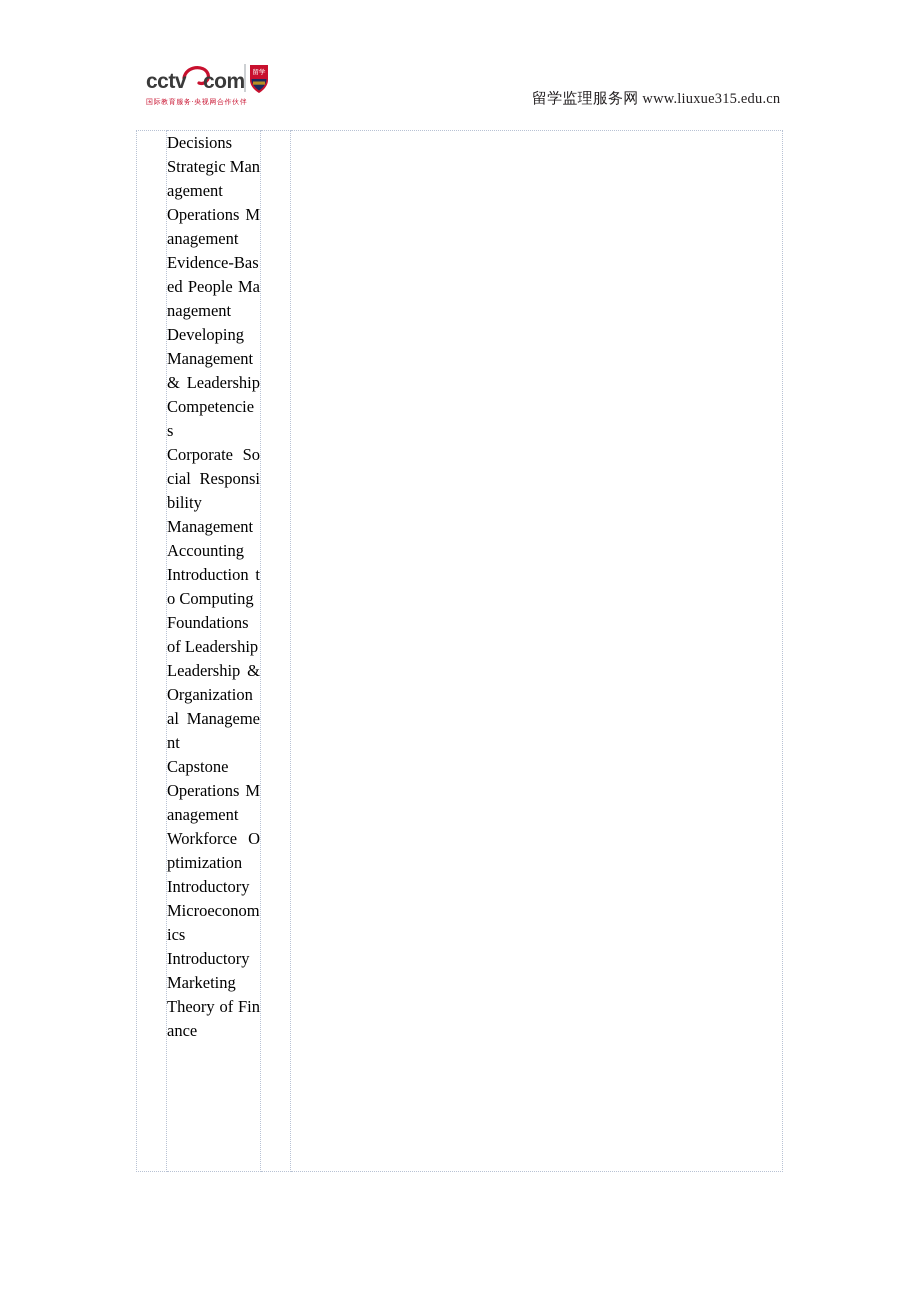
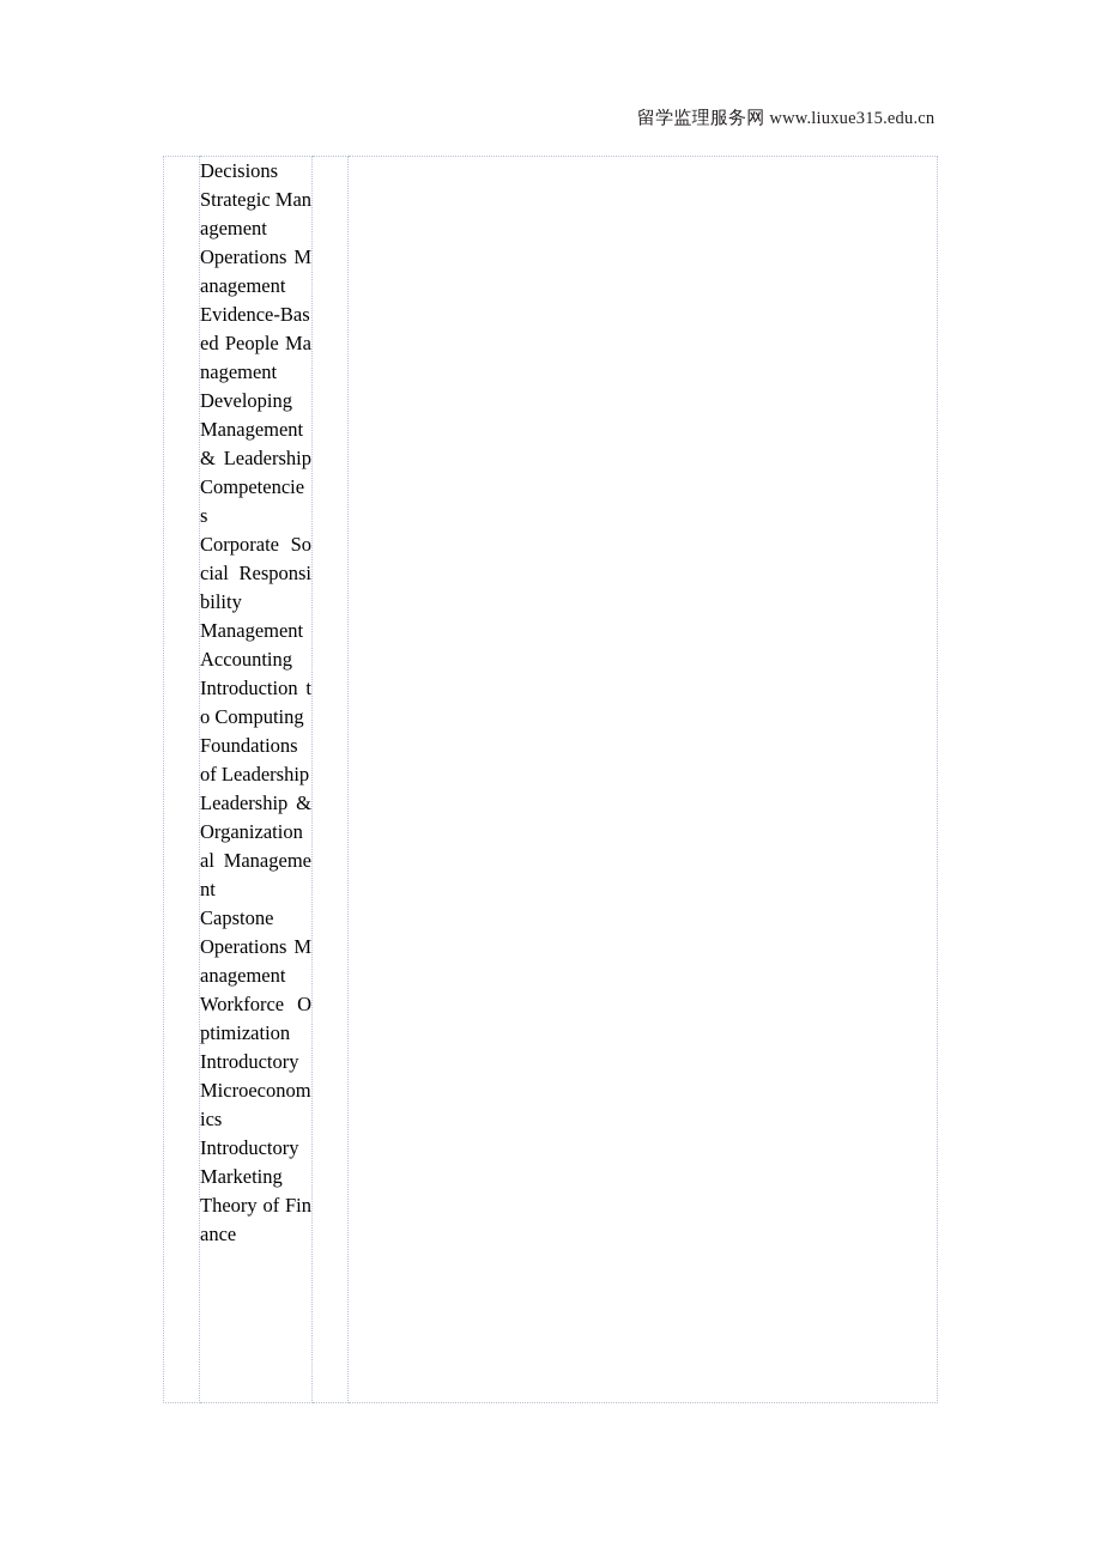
- cctv
- com
- 留学
- 国际教育服务·央视网合作伙伴
  留学监理服务网 www.liuxue315.edu.cn
  	DecisionsStrategic ManagementOperations ManagementEvidence-Based People ManagementDeveloping Management & Leadership CompetenciesCorporate Social ResponsibilityManagement AccountingIntroduction to ComputingFoundations of LeadershipLeadership & Organizational ManagementCapstoneOperations ManagementWorkforce OptimizationIntroductory MicroeconomicsIntroductory MarketingTheory of Finance
